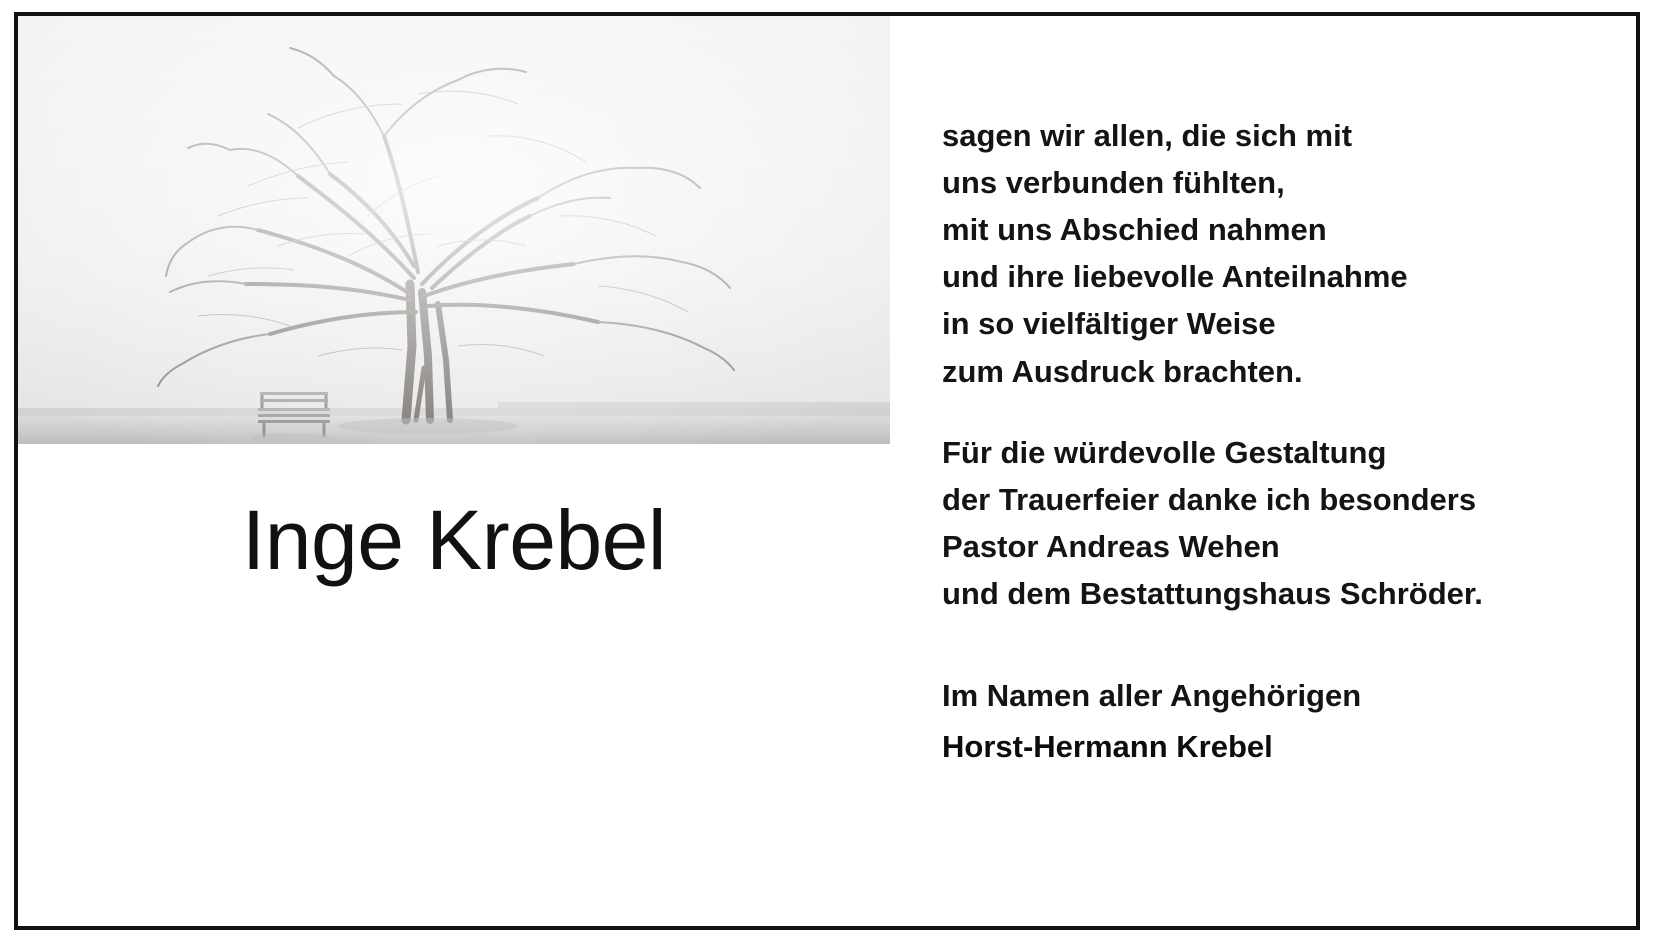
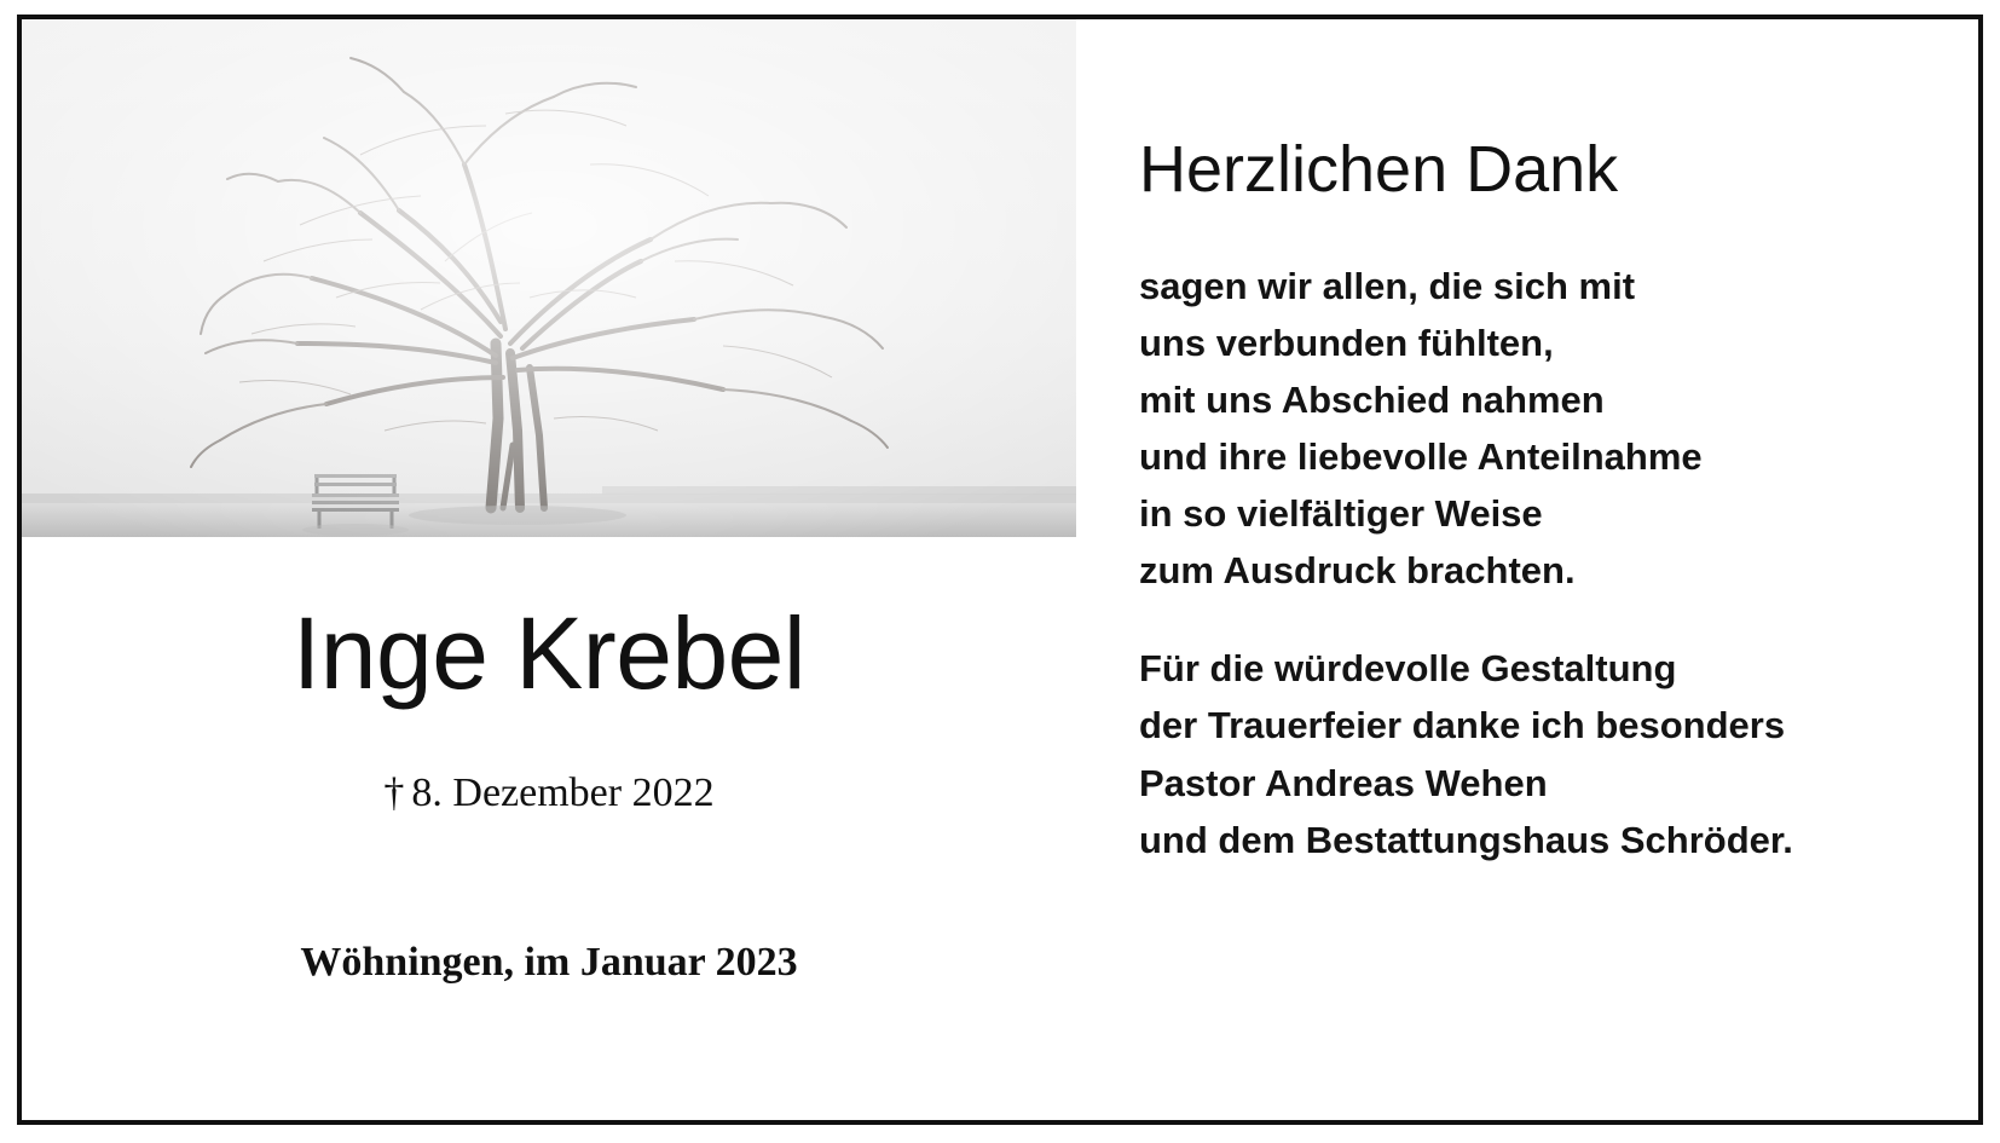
  Inge Krebel
+ † 8. Dezember 2022
+ Wöhningen, im Januar 2023
+ Herzlichen Dank
  sagen wir allen, die sich mit
  uns verbunden fühlten,
  mit uns Abschied nahmen
  und ihre liebevolle Anteilnahme
  in so vielfältiger Weise
  zum Ausdruck brachten.
  Für die würdevolle Gestaltung
  der Trauerfeier danke ich besonders
  Pastor Andreas Wehen
  und dem Bestattungshaus Schröder.
- Im Namen aller Angehörigen
- Horst-Hermann Krebel
